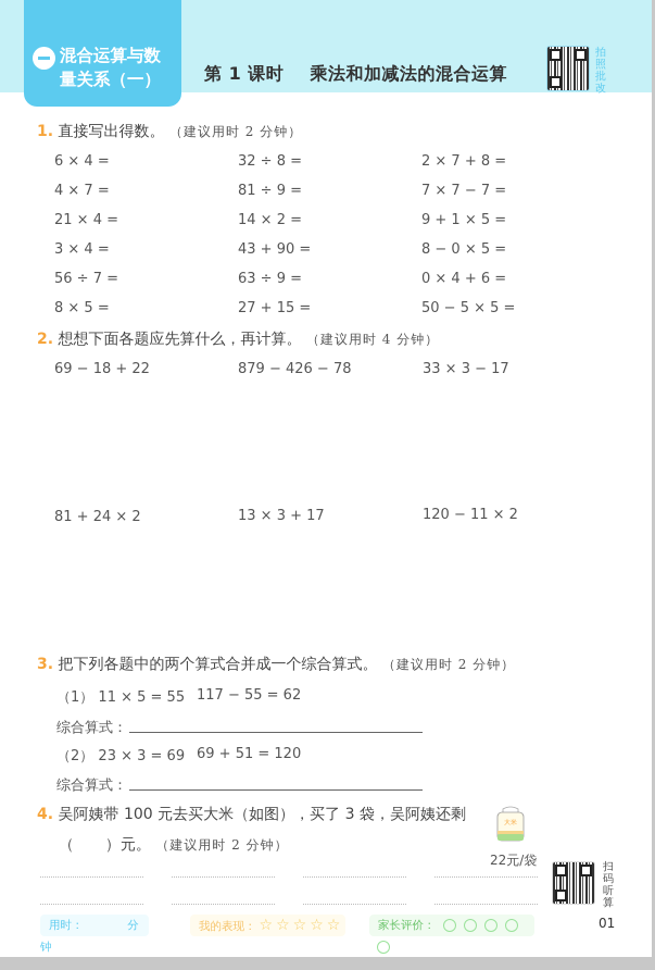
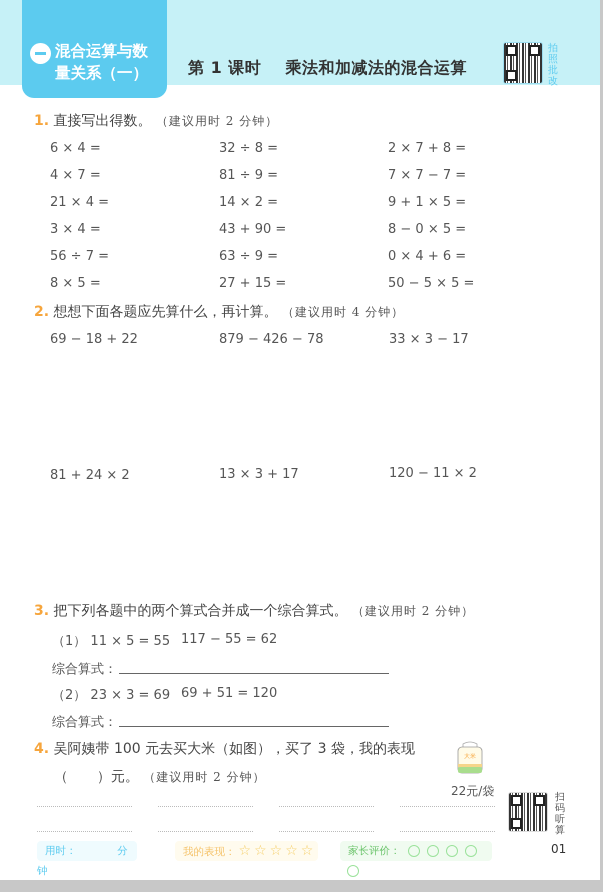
  混合运算与数
  量关系（一）
  第 1 课时 乘法和加减法的混合运算
  拍
  照
  批
  改
  1. 直接写出得数。 （建议用时 2 分钟）
  6 × 4 =
  4 × 7 =
  21 × 4 =
  3 × 4 =
  56 ÷ 7 =
  8 × 5 =
  32 ÷ 8 =
  81 ÷ 9 =
  14 × 2 =
  43 + 90 =
  63 ÷ 9 =
  27 + 15 =
  2 × 7 + 8 =
  7 × 7 − 7 =
  9 + 1 × 5 =
  8 − 0 × 5 =
  0 × 4 + 6 =
  50 − 5 × 5 =
  2. 想想下面各题应先算什么，再计算。 （建议用时 4 分钟）
  69 − 18 + 22
  879 − 426 − 78
  33 × 3 − 17
  81 + 24 × 2
  13 × 3 + 17
  120 − 11 × 2
  3. 把下列各题中的两个算式合并成一个综合算式。 （建议用时 2 分钟）
  （1） 11 × 5 = 55
  117 − 55 = 62
  综合算式：
  （2） 23 × 3 = 69
  69 + 51 = 120
  综合算式：
- 4. 吴阿姨带 100 元去买大米（如图），买了 3 袋，吴阿姨还剩
+ 4. 吴阿姨带 100 元去买大米（如图），买了 3 袋，我的表现
  （ ）元。 （建议用时 2 分钟）
  22元/袋
  扫
  码
  听
  算
  用时： 分钟
  我的表现： ☆ ☆ ☆ ☆ ☆
  家长评价：
  01
